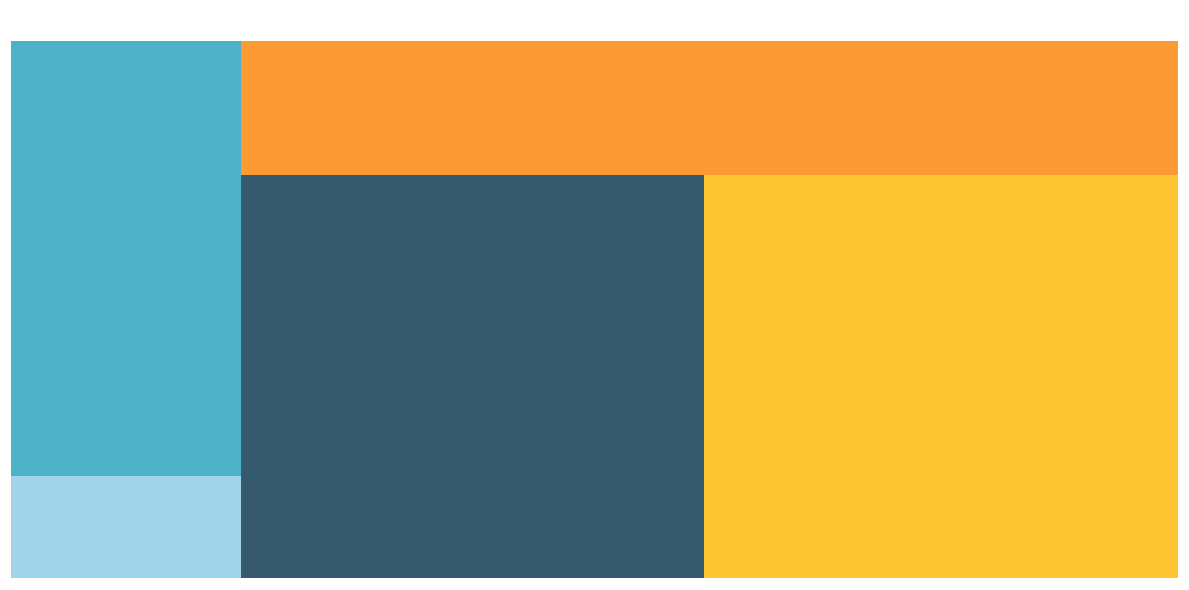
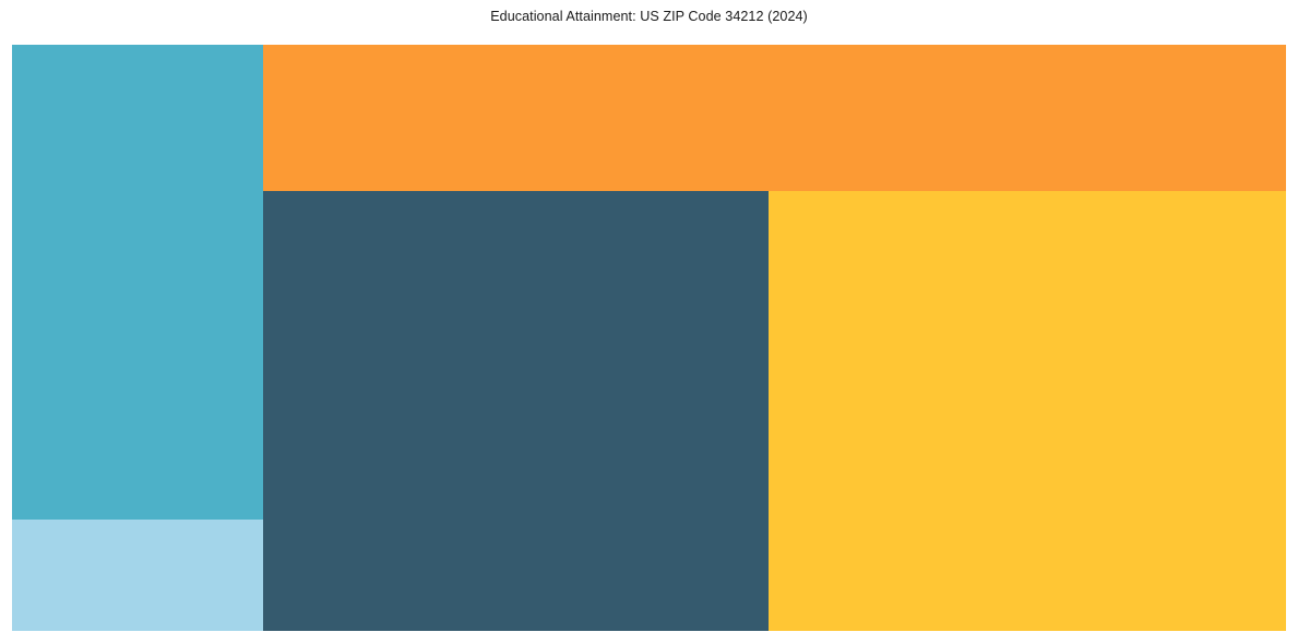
+ Educational Attainment: US ZIP Code 34212 (2024)
